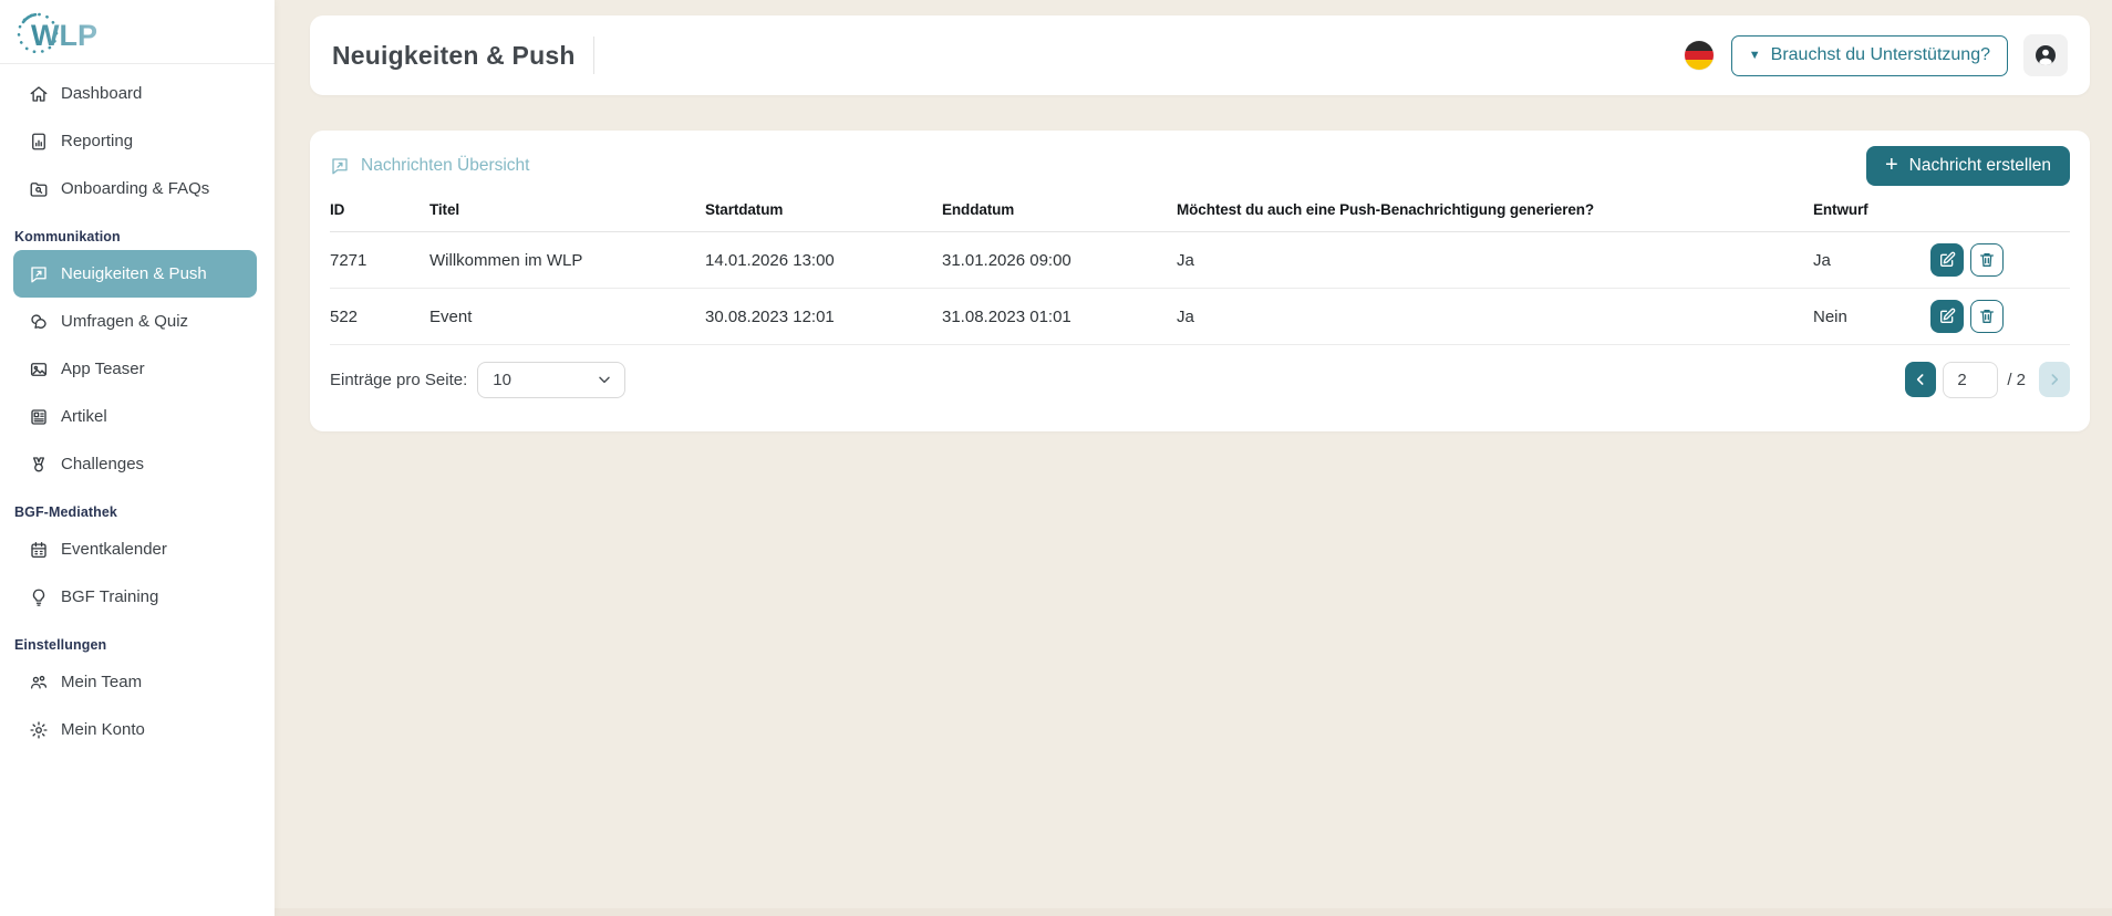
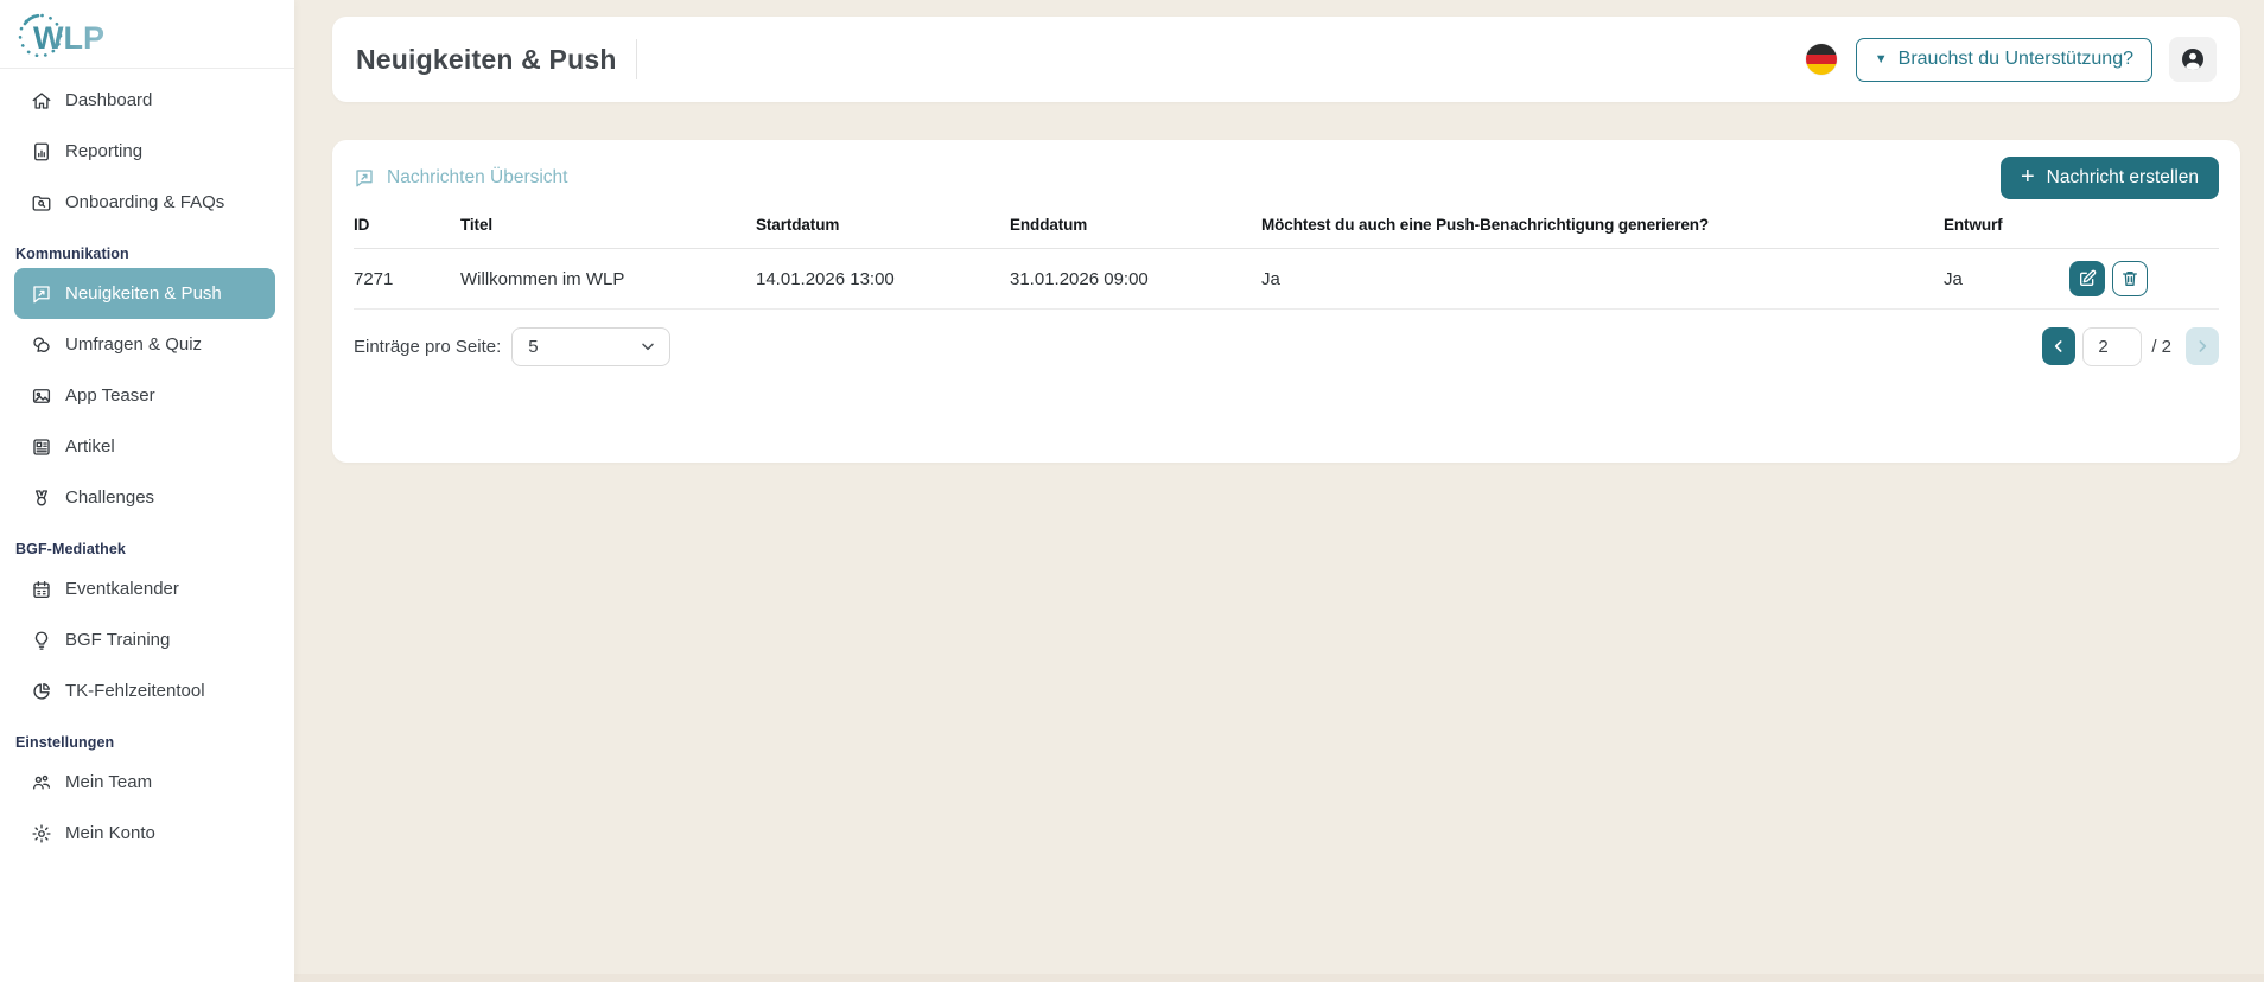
  WLP
  Dashboard
  Reporting
  Onboarding & FAQs
  Kommunikation
  Neuigkeiten & Push
  Umfragen & Quiz
  App Teaser
  Artikel
  Challenges
  BGF-Mediathek
  Eventkalender
  BGF Training
+ TK-Fehlzeitentool
  Einstellungen
  Mein Team
  Mein Konto
  Neuigkeiten & Push
  ▼
  Brauchst du Unterstützung?
  Nachrichten Übersicht
  +
  Nachricht erstellen
  ID	Titel	Startdatum	Enddatum	Möchtest du auch eine Push-Benachrichtigung generieren?	Entwurf
  7271	Willkommen im WLP	14.01.2026 13:00	31.01.2026 09:00	Ja	Ja
- 522	Event	30.08.2023 12:01	31.08.2023 01:01	Ja	Nein
  Einträge pro Seite:
- 10
+ 5
  2
  / 2
